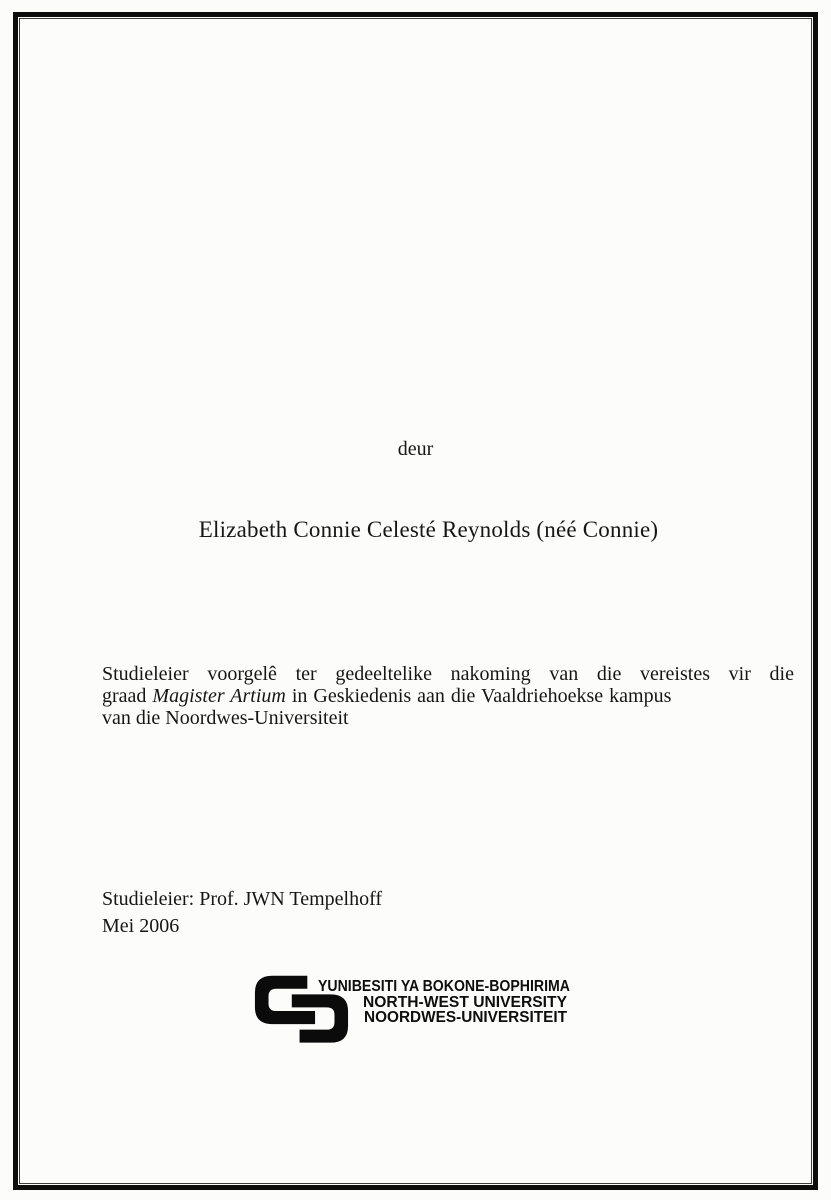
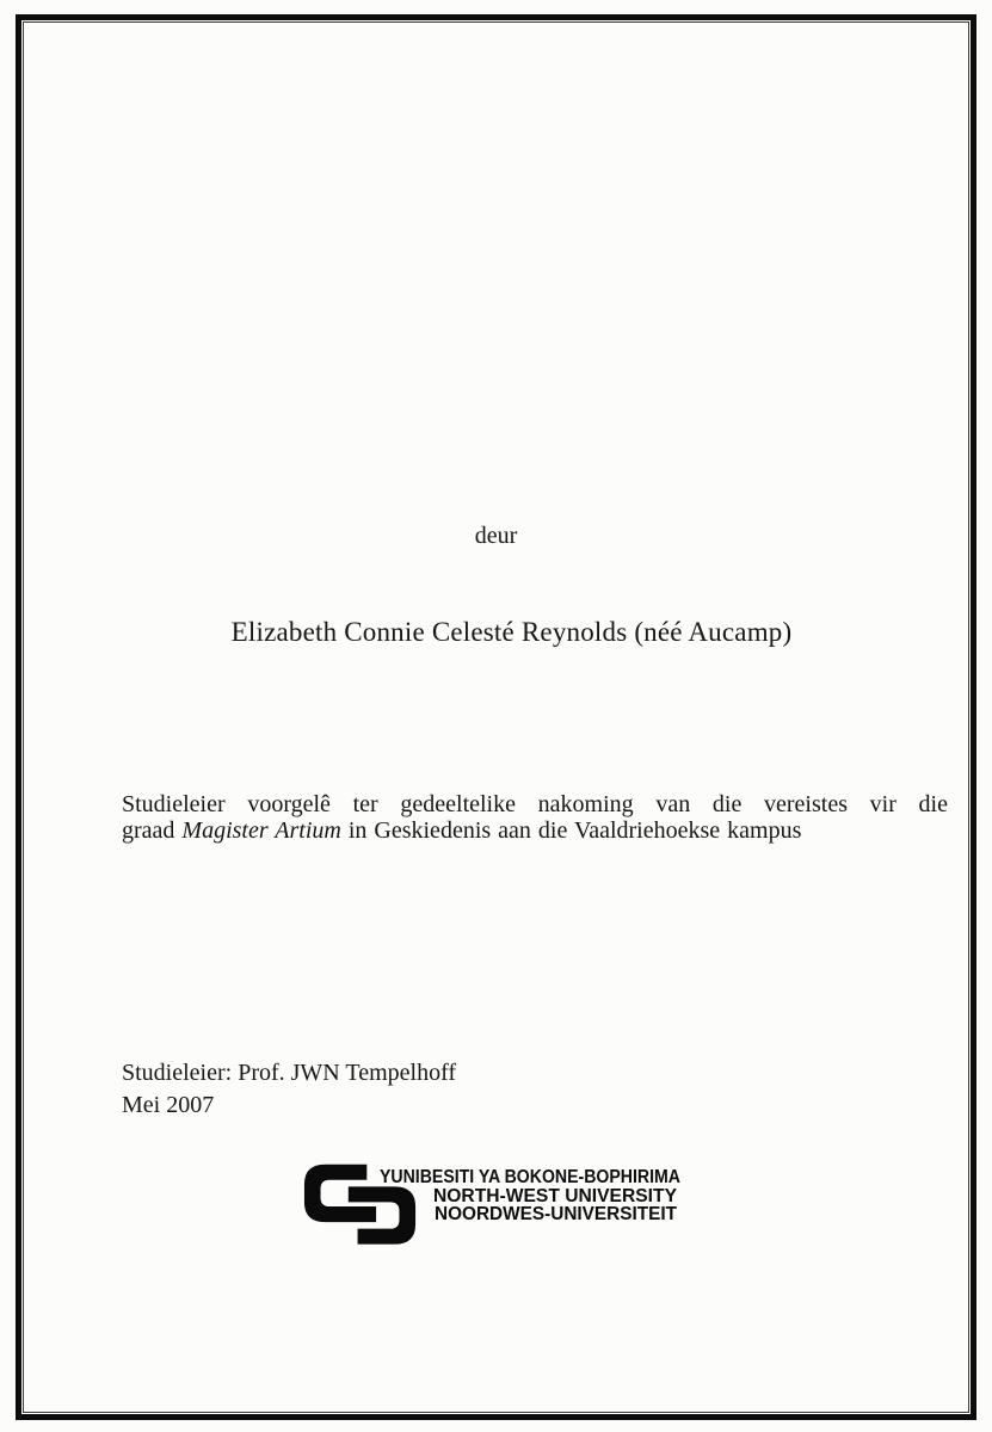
  deur
- Elizabeth Connie Celesté Reynolds (néé Connie)
+ Elizabeth Connie Celesté Reynolds (néé Aucamp)
  Studieleier voorgelê ter gedeeltelike nakoming van die vereistes vir die
  graad Magister Artium in Geskiedenis aan die Vaaldriehoekse kampus
- van die Noordwes-Universiteit
  Studieleier: Prof. JWN Tempelhoff
- Mei 2006
+ Mei 2007
  YUNIBESITI YA BOKONE-BOPHIRIMA
  NORTH-WEST UNIVERSITY
  NOORDWES-UNIVERSITEIT
